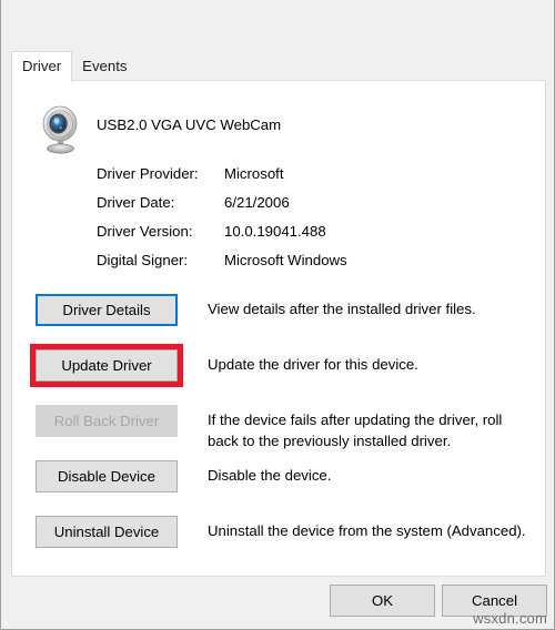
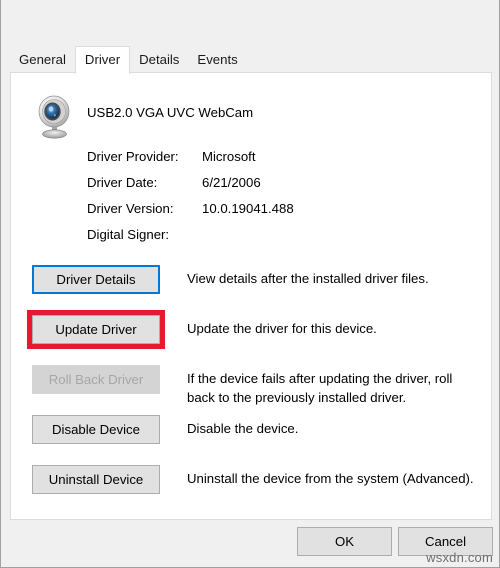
+ General
  Driver
+ Details
  Events
  USB2.0 VGA UVC WebCam
  Driver Provider:
  Microsoft
  Driver Date:
  6/21/2006
  Driver Version:
  10.0.19041.488
  Digital Signer:
- Microsoft Windows
  Driver Details
  View details after the installed driver files.
  Update Driver
  Update the driver for this device.
  Roll Back Driver
  If the device fails after updating the driver, roll back to the previously installed driver.
  Disable Device
  Disable the device.
  Uninstall Device
  Uninstall the device from the system (Advanced).
  OK
  Cancel
  wsxdn.com
